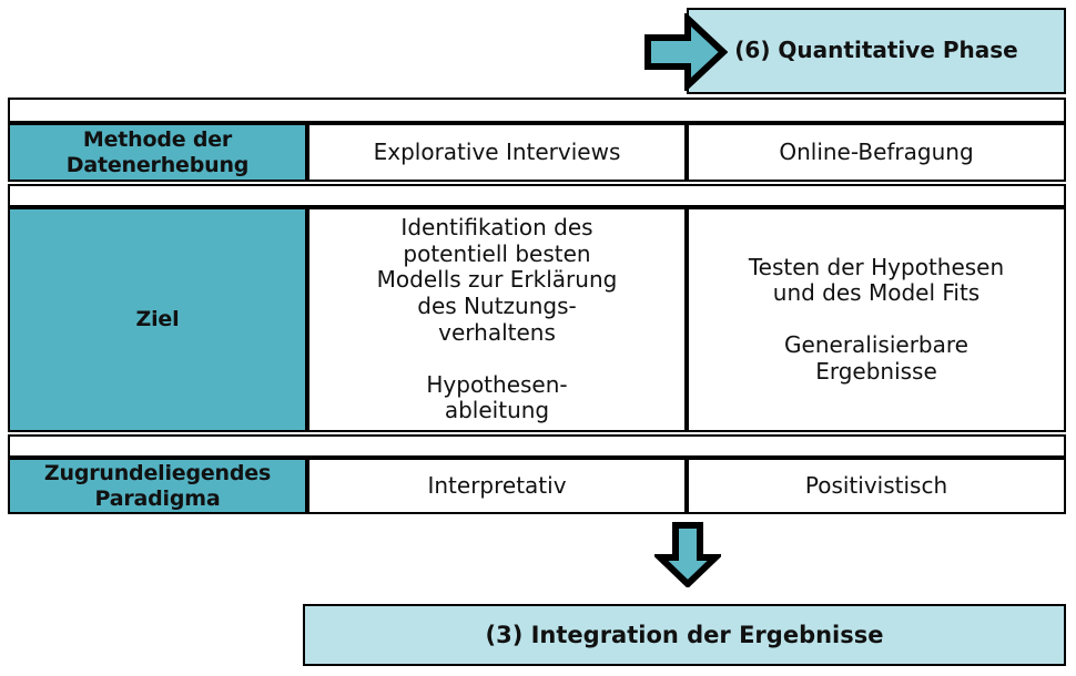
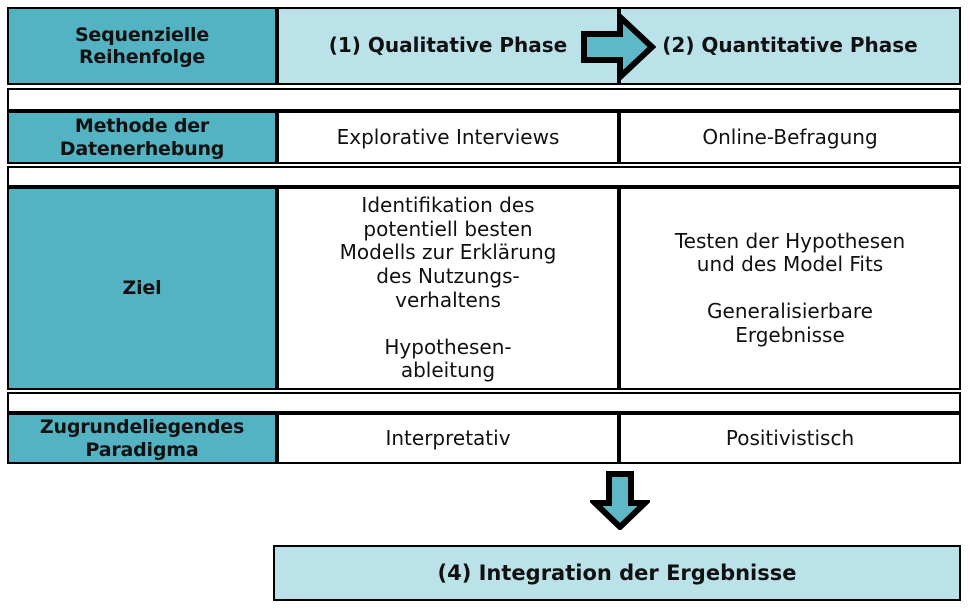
+ Sequenzielle
+ Reihenfolge
+ (1) Qualitative Phase
- (6) Quantitative Phase
+ (2) Quantitative Phase
  Methode der
  Datenerhebung
  Explorative Interviews
  Online-Befragung
  Ziel
  Identifikation des
  potentiell besten
  Modells zur Erklärung
  des Nutzungs-
  verhaltens
  Hypothesen-
  ableitung
  Testen der Hypothesen
  und des Model Fits
  Generalisierbare
  Ergebnisse
  Zugrundeliegendes
  Paradigma
  Interpretativ
  Positivistisch
- (3) Integration der Ergebnisse
+ (4) Integration der Ergebnisse
